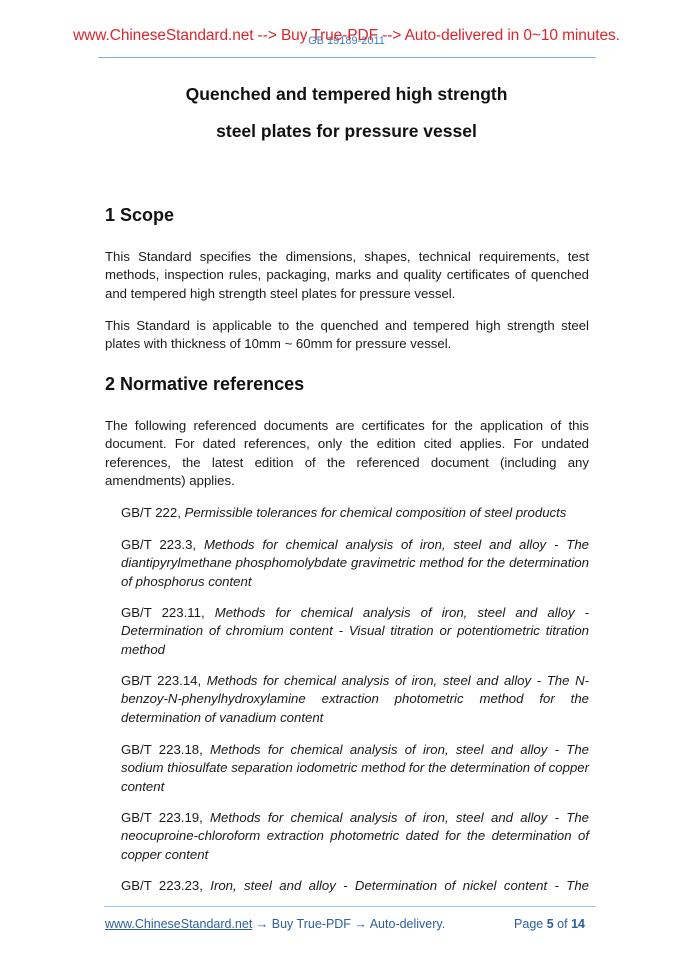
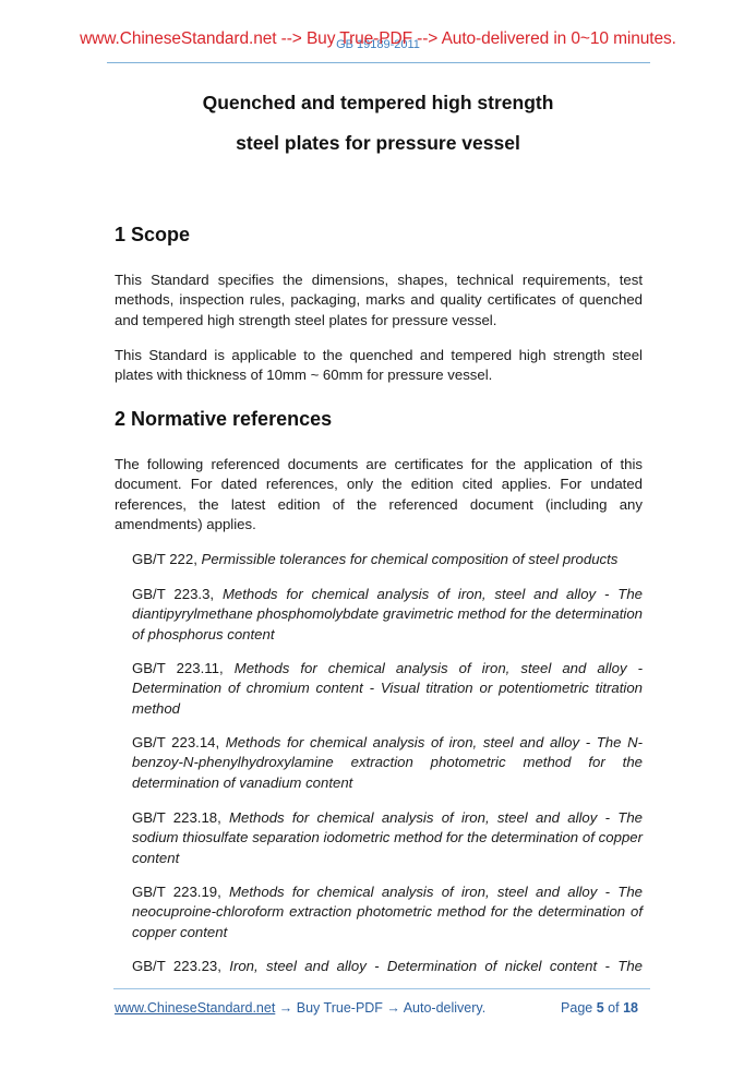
  www.ChineseStandard.net --> Buy True-PDF --> Auto-delivered in 0~10 minutes.
  GB 19189-2011
  Quenched and tempered high strength
  steel plates for pressure vessel
  1 Scope
  This Standard specifies the dimensions, shapes, technical requirements, test methods, inspection rules, packaging, marks and quality certificates of quenched and tempered high strength steel plates for pressure vessel.
  This Standard is applicable to the quenched and tempered high strength steel plates with thickness of 10mm ~ 60mm for pressure vessel.
  2 Normative references
  The following referenced documents are certificates for the application of this document. For dated references, only the edition cited applies. For undated references, the latest edition of the referenced document (including any amendments) applies.
  GB/T 222, Permissible tolerances for chemical composition of steel products
  GB/T 223.3, Methods for chemical analysis of iron, steel and alloy - The diantipyrylmethane phosphomolybdate gravimetric method for the determination of phosphorus content
  GB/T 223.11, Methods for chemical analysis of iron, steel and alloy - Determination of chromium content - Visual titration or potentiometric titration method
  GB/T 223.14, Methods for chemical analysis of iron, steel and alloy - The N-benzoy-N-phenylhydroxylamine extraction photometric method for the determination of vanadium content
  GB/T 223.18, Methods for chemical analysis of iron, steel and alloy - The sodium thiosulfate separation iodometric method for the determination of copper content
- GB/T 223.19, Methods for chemical analysis of iron, steel and alloy - The neocuproine-chloroform extraction photometric dated for the determination of copper content
+ GB/T 223.19, Methods for chemical analysis of iron, steel and alloy - The neocuproine-chloroform extraction photometric method for the determination of copper content
  GB/T 223.23, Iron, steel and alloy - Determination of nickel content - The
  www.ChineseStandard.net → Buy True-PDF → Auto-delivery.
- Page 5 of 14
+ Page 5 of 18
